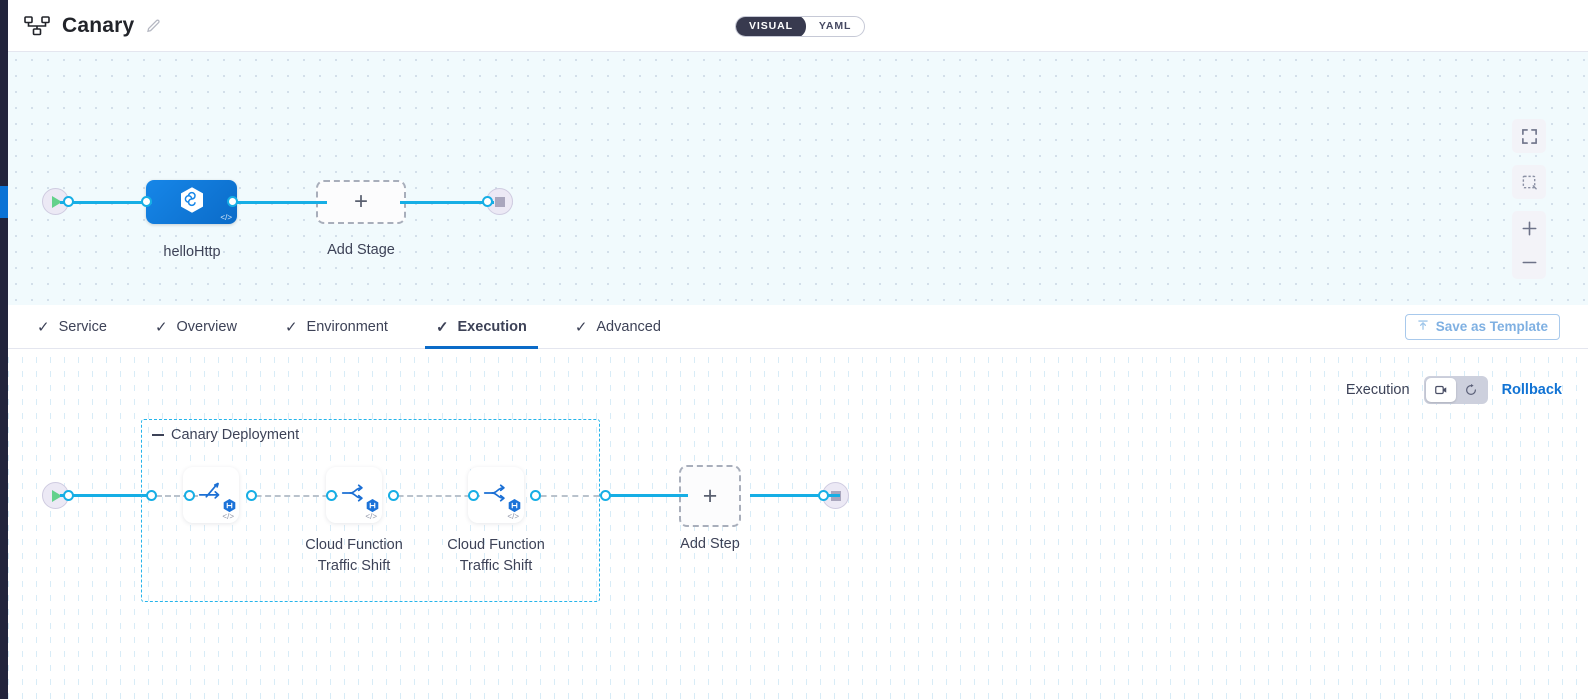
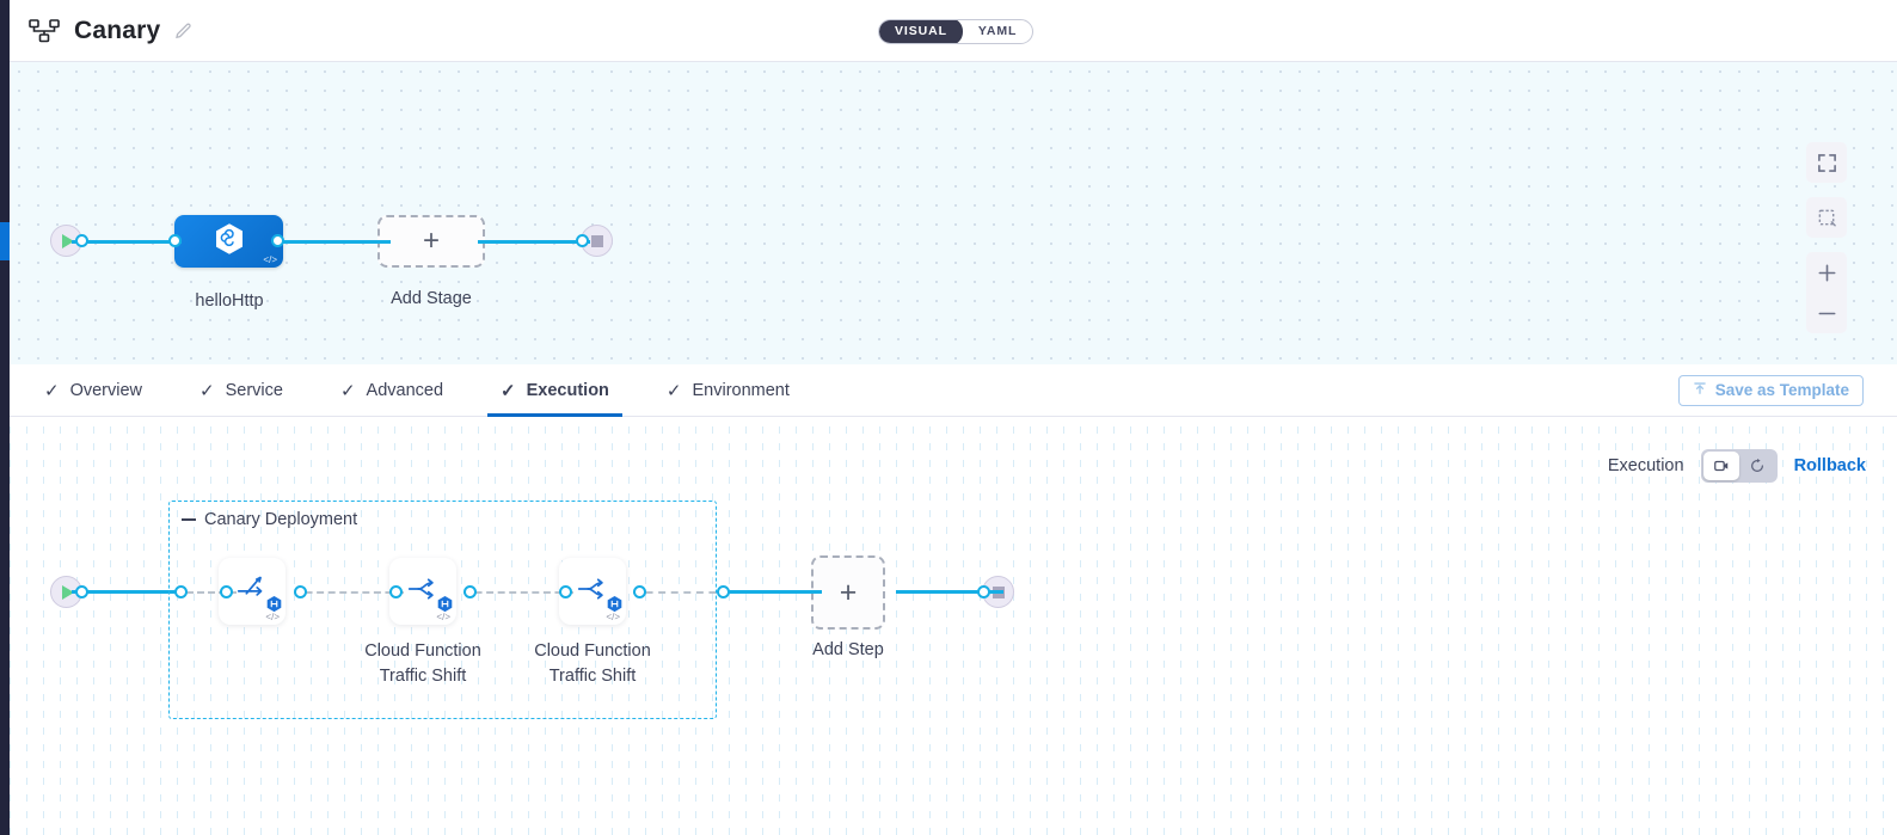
  Canary
  VISUAL
  YAML
  </>
  helloHttp
  +
  Add Stage
  ✓
- Service
+ Overview
  ✓
- Overview
+ Service
  ✓
- Environment
+ Advanced
  ✓
  Execution
  ✓
- Advanced
+ Environment
  Save as Template
  Execution
  Rollback
  Canary Deployment
  </>
  </>
  Cloud Function
  Traffic Shift
  </>
  Cloud Function
  Traffic Shift
  +
  Add Step
